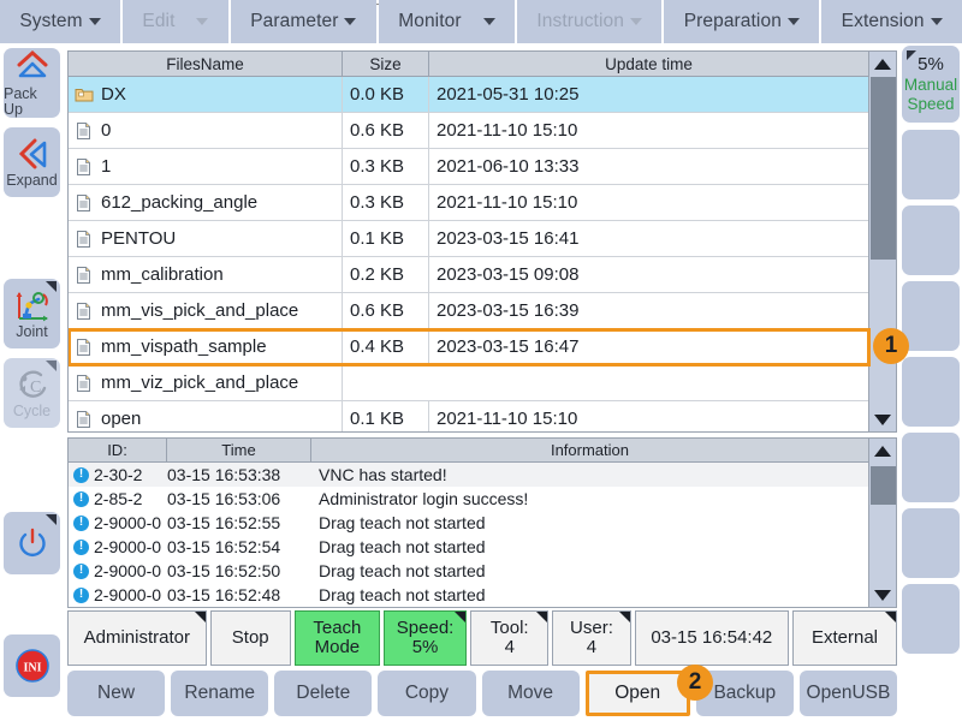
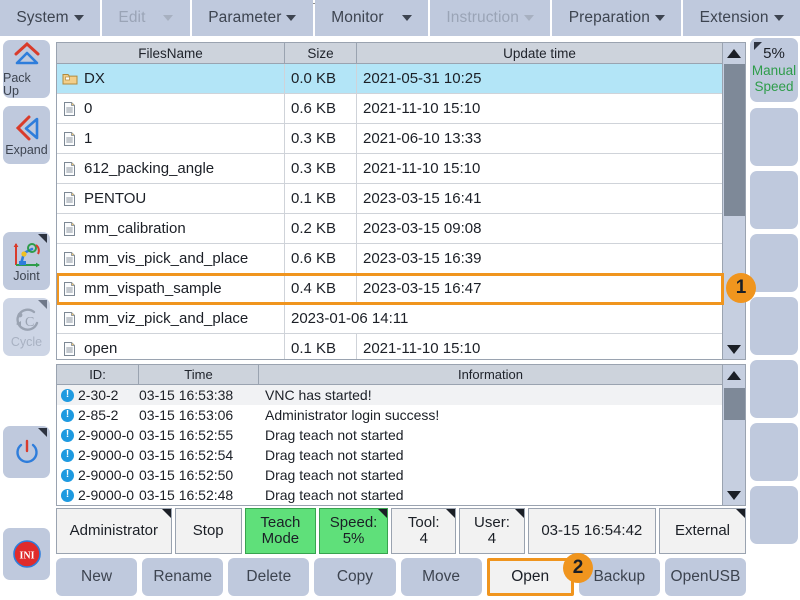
  System
  Edit
  Parameter
  Monitor
  Instruction
  Preparation
  Extension
  Pack Up
  Expand
  Joint
  C
  Cycle
  INI
  FilesName
  Size
  Update time
  DX
  0.0 KB
  2021-05-31 10:25
  0
  0.6 KB
  2021-11-10 15:10
  1
  0.3 KB
  2021-06-10 13:33
  612_packing_angle
  0.3 KB
  2021-11-10 15:10
  PENTOU
  0.1 KB
  2023-03-15 16:41
  mm_calibration
  0.2 KB
  2023-03-15 09:08
  mm_vis_pick_and_place
  0.6 KB
  2023-03-15 16:39
  mm_vispath_sample
  0.4 KB
  2023-03-15 16:47
  mm_viz_pick_and_place
+ 2023-01-06 14:11
  open
  0.1 KB
  2021-11-10 15:10
  ID:
  Time
  Information
  !
  2-30-2
  03-15 16:53:38
  VNC has started!
  !
  2-85-2
  03-15 16:53:06
  Administrator login success!
  !
  2-9000-0
  03-15 16:52:55
  Drag teach not started
  !
  2-9000-0
  03-15 16:52:54
  Drag teach not started
  !
  2-9000-0
  03-15 16:52:50
  Drag teach not started
  !
  2-9000-0
  03-15 16:52:48
  Drag teach not started
  Administrator
  Stop
  Teach
  Mode
  Speed:
  5%
  Tool:
  4
  User:
  4
  03-15 16:54:42
  External
  New
  Rename
  Delete
  Copy
  Move
  Open
  Backup
  OpenUSB
  5%
  Manual
  Speed
  1
  2
